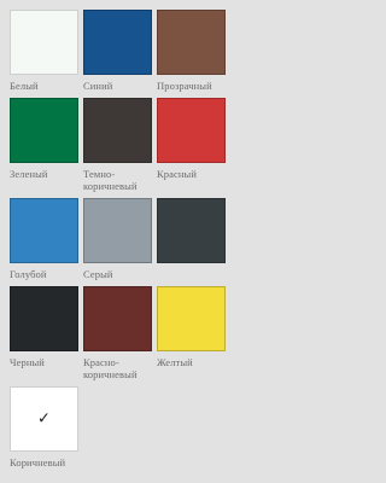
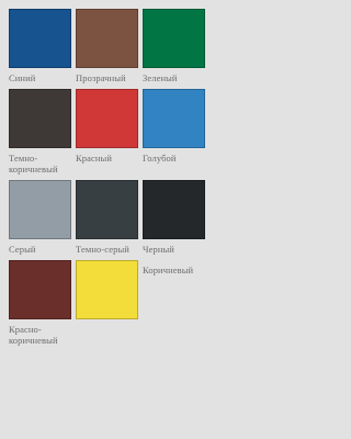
- Белый
  Синий
  Прозрачный
  Зеленый
  Темно-коричневый
  Красный
  Голубой
  Серый
+ Темно-серый
  Черный
  Красно-коричневый
- Желтый
- ✓
  Коричневый
